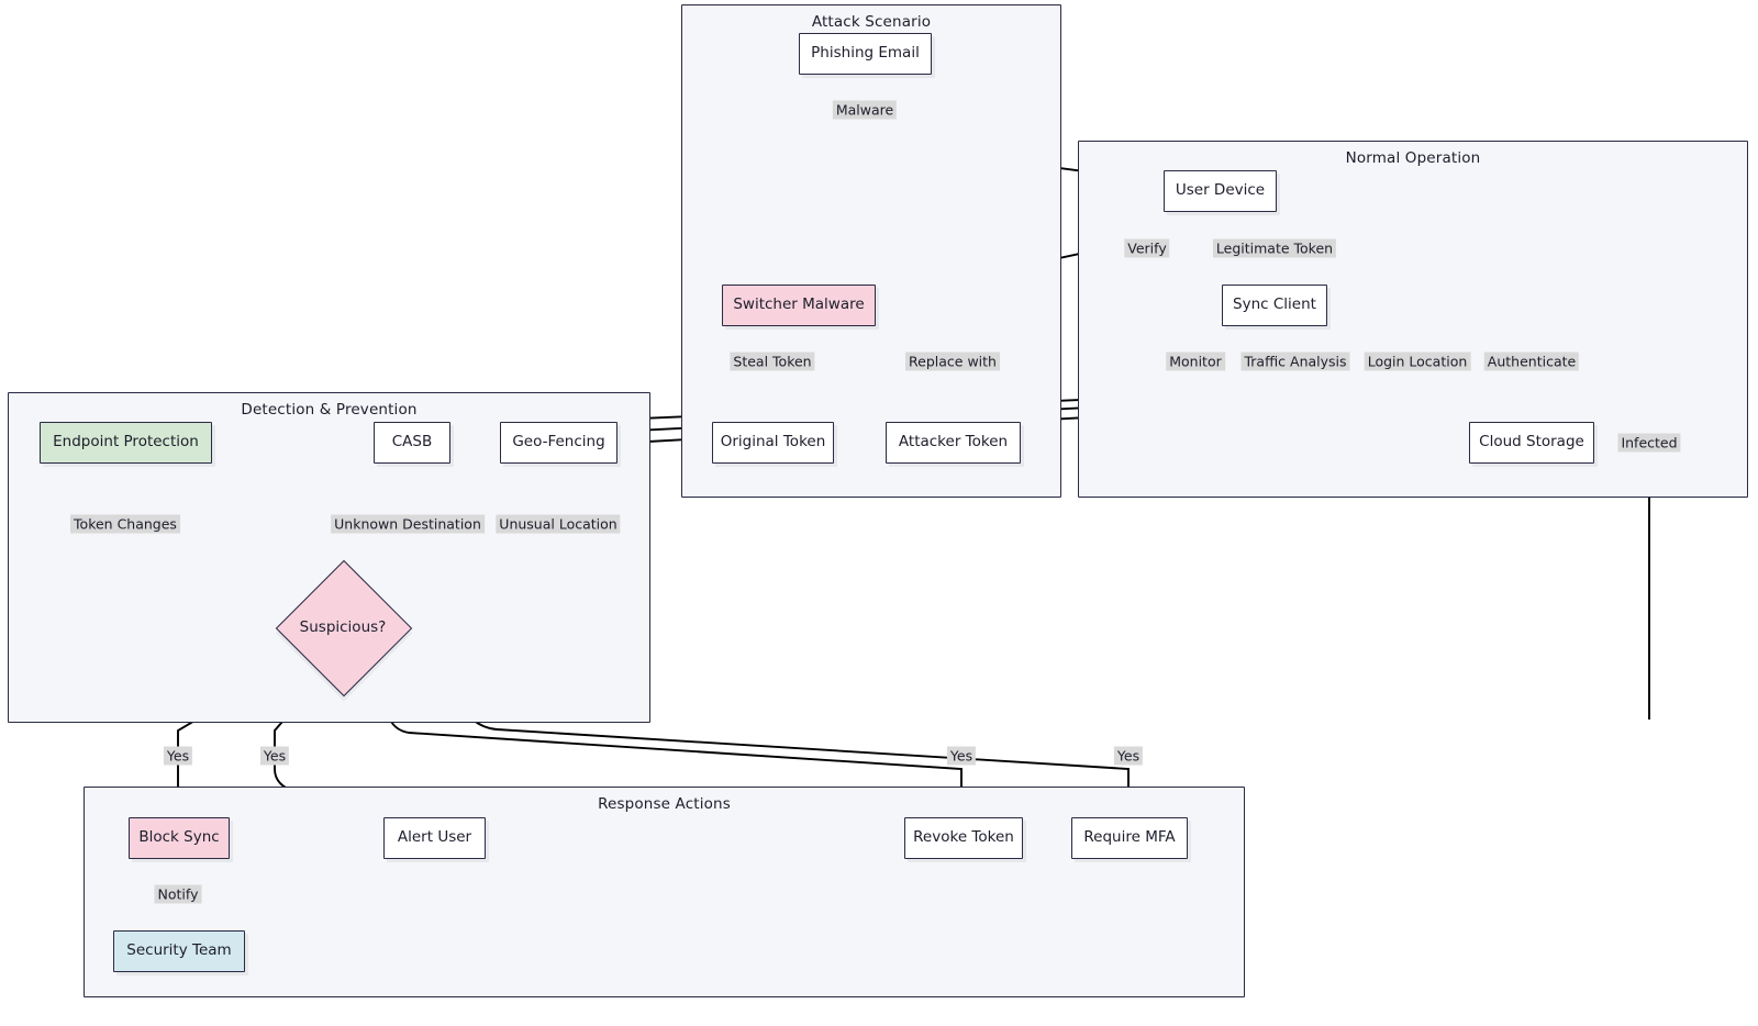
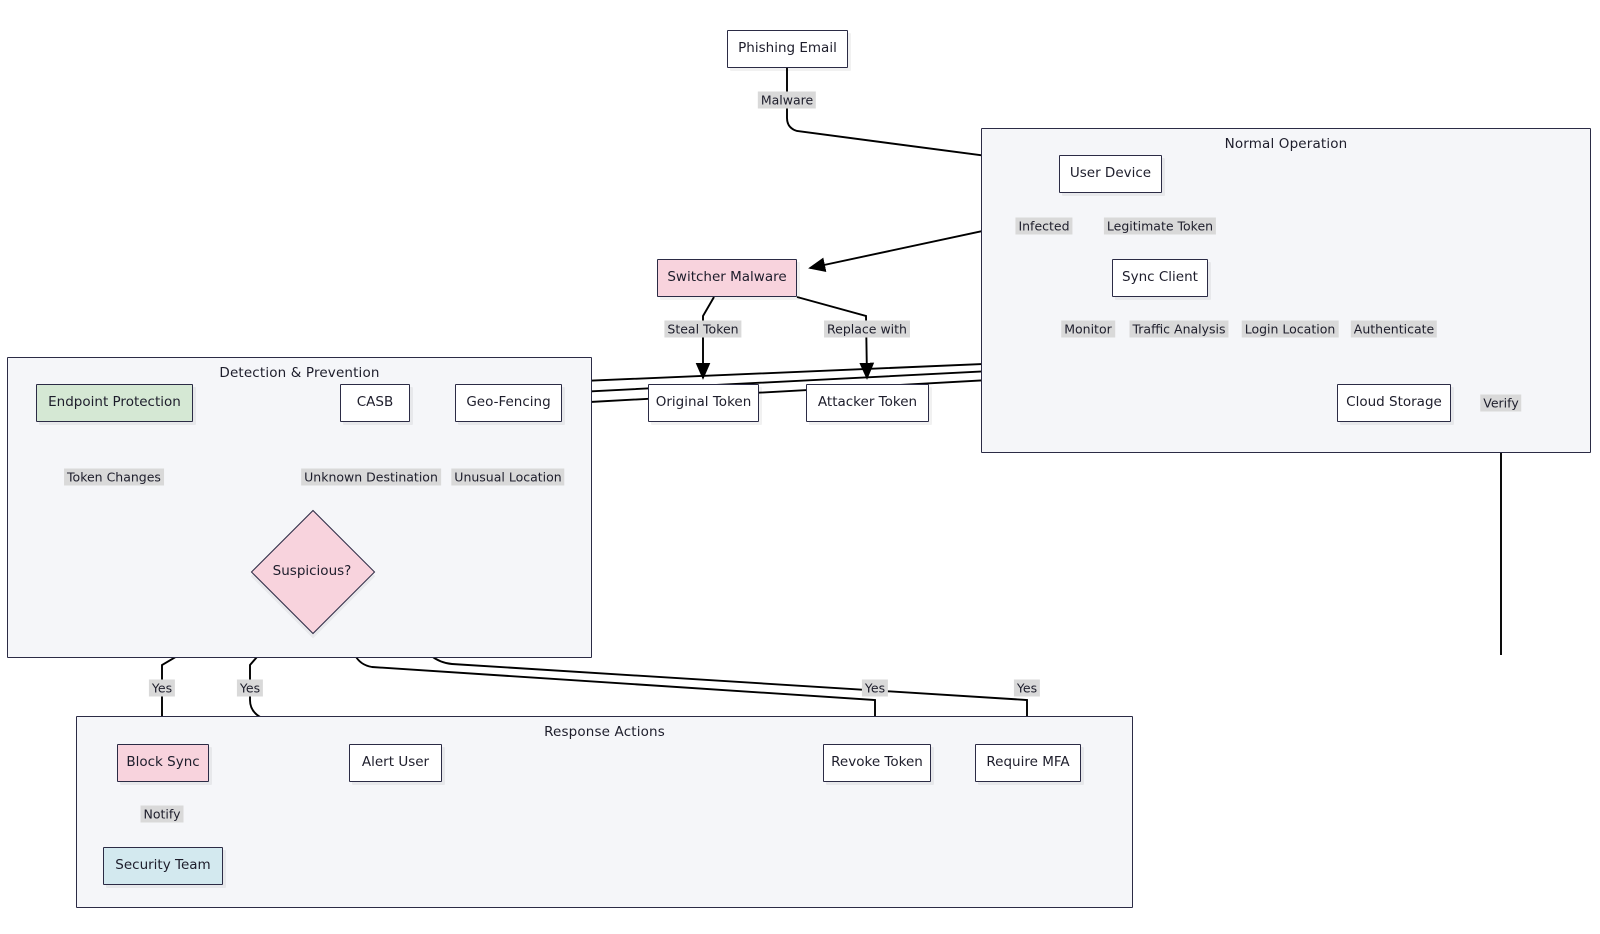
- Attack Scenario
  Normal Operation
  Detection & Prevention
  Response Actions
  Phishing Email
  Switcher Malware
  Original Token
  Attacker Token
  User Device
  Sync Client
  Cloud Storage
  Endpoint Protection
  CASB
  Geo-Fencing
  Suspicious?
  Block Sync
  Alert User
  Revoke Token
  Require MFA
  Security Team
  Malware
- Verify
+ Infected
  Legitimate Token
  Steal Token
  Replace with
  Monitor
  Traffic Analysis
  Login Location
  Authenticate
- Infected
+ Verify
  Token Changes
  Unknown Destination
  Unusual Location
  Yes
  Yes
  Yes
  Yes
  Notify
